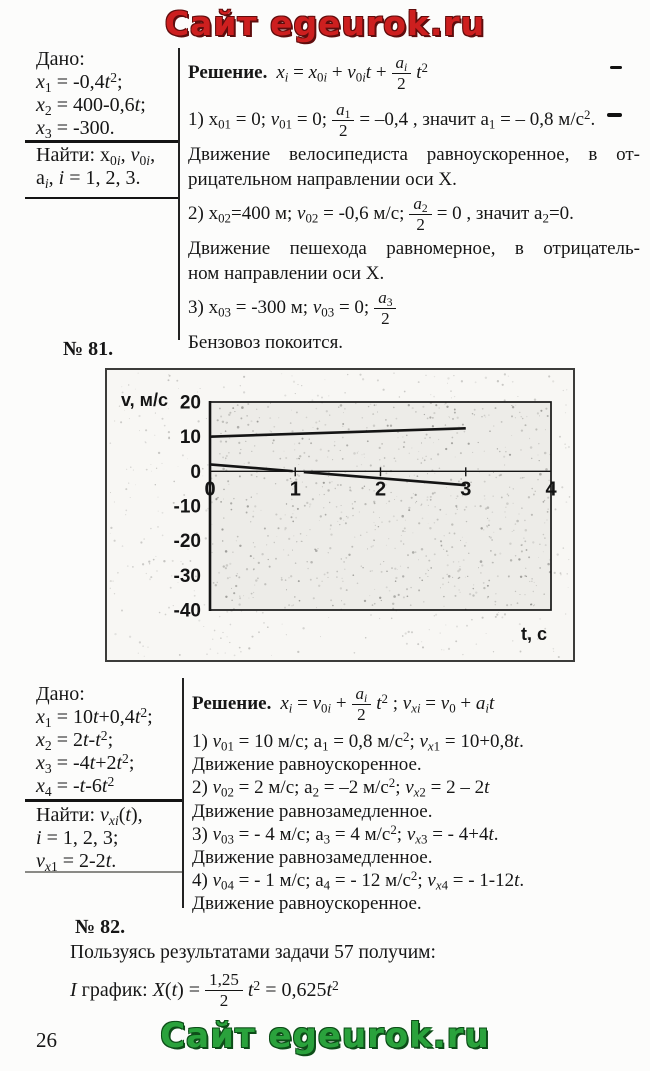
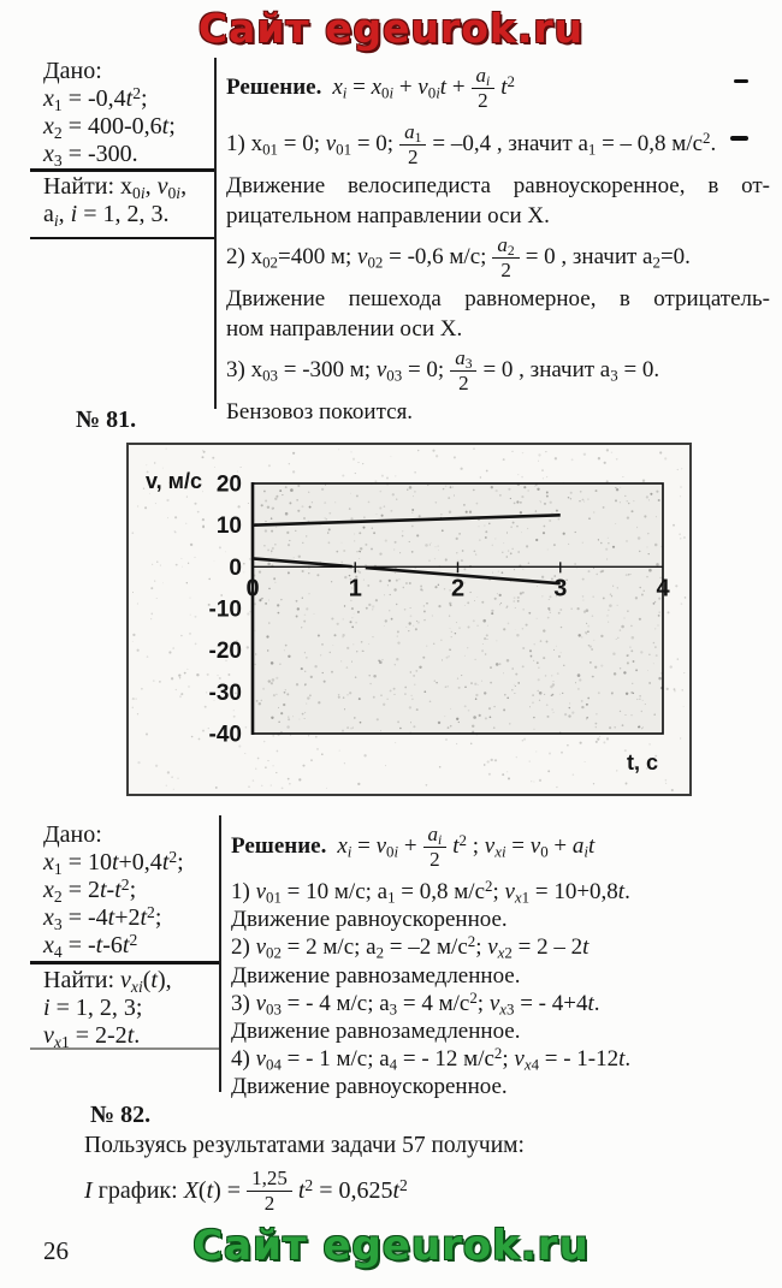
  Сайт egeurok.ru
  Дано:
  x1 = -0,4t2;
  x2 = 400-0,6t;
  x3 = -300.
  Найти: x0i, v0i,
  ai, i = 1, 2, 3.
  Решение.
  xi = x0i + v0it +
  ai
  2
  t2
  1) x01 = 0; v01 = 0;
  a1
  2
  = –0,4 , значит a1 = – 0,8 м/с2.
  Движение велосипедиста равноускоренное, в от-
  рицательном направлении оси X.
  2) x02=400 м; v02 = -0,6 м/с;
  a2
  2
  = 0 , значит a2=0.
  Движение пешехода равномерное, в отрицатель-
  ном направлении оси X.
  3) x03 = -300 м; v03 = 0;
  a3
  2
+ = 0 , значит a3 = 0.
  Бензовоз покоится.
  № 81.
  20
  10
  0
  -10
  -20
  -30
  -40
  0
  1
  2
  3
  4
  v, м/с
  t, c
  Дано:
  x1 = 10t+0,4t2;
  x2 = 2t-t2;
  x3 = -4t+2t2;
  x4 = -t-6t2
  Найти: vхi(t),
  i = 1, 2, 3;
  vх1 = 2-2t.
  Решение.
  xi = v0i +
  ai
  2
  t2 ; vхi = v0 + ait
  1) v01 = 10 м/с; a1 = 0,8 м/с2; vх1 = 10+0,8t.
  Движение равноускоренное.
  2) v02 = 2 м/с; a2 = –2 м/с2; vх2 = 2 – 2t
  Движение равнозамедленное.
  3) v03 = - 4 м/с; a3 = 4 м/с2; vх3 = - 4+4t.
  Движение равнозамедленное.
  4) v04 = - 1 м/с; a4 = - 12 м/с2; vх4 = - 1-12t.
  Движение равноускоренное.
  № 82.
  Пользуясь результатами задачи 57 получим:
  I график: X(t) =
  1,25
  2
  t2 = 0,625t2
  26
  Сайт egeurok.ru
